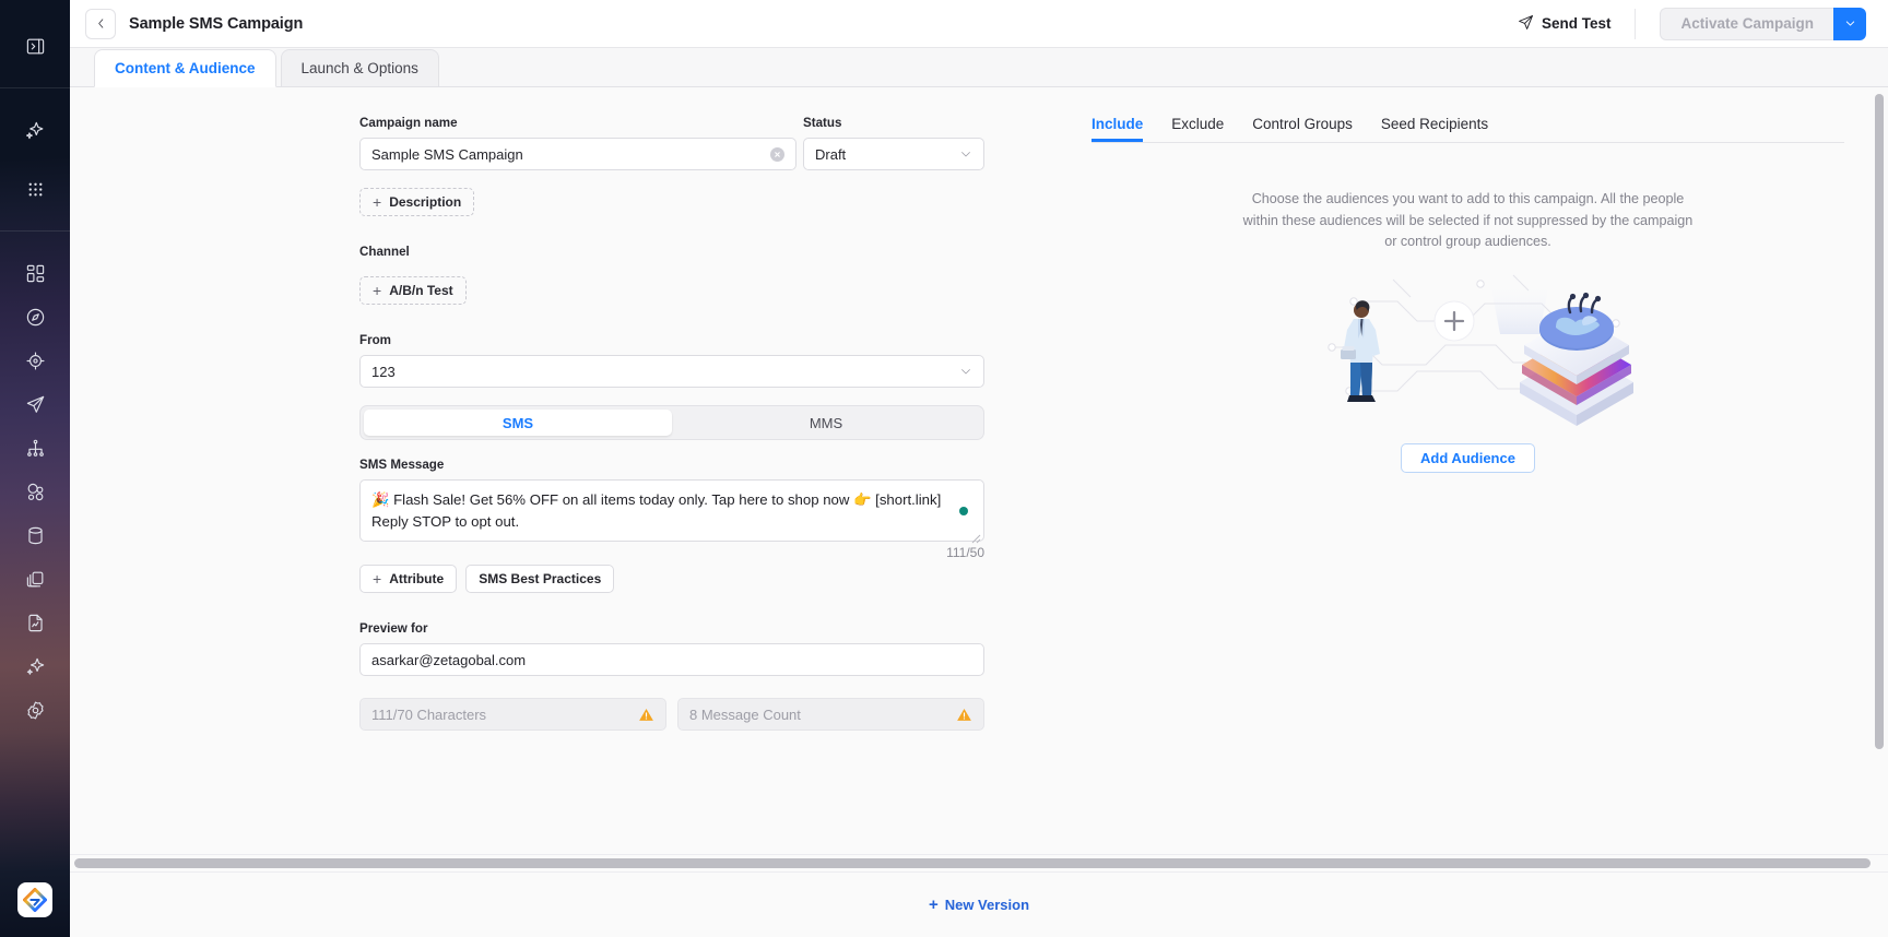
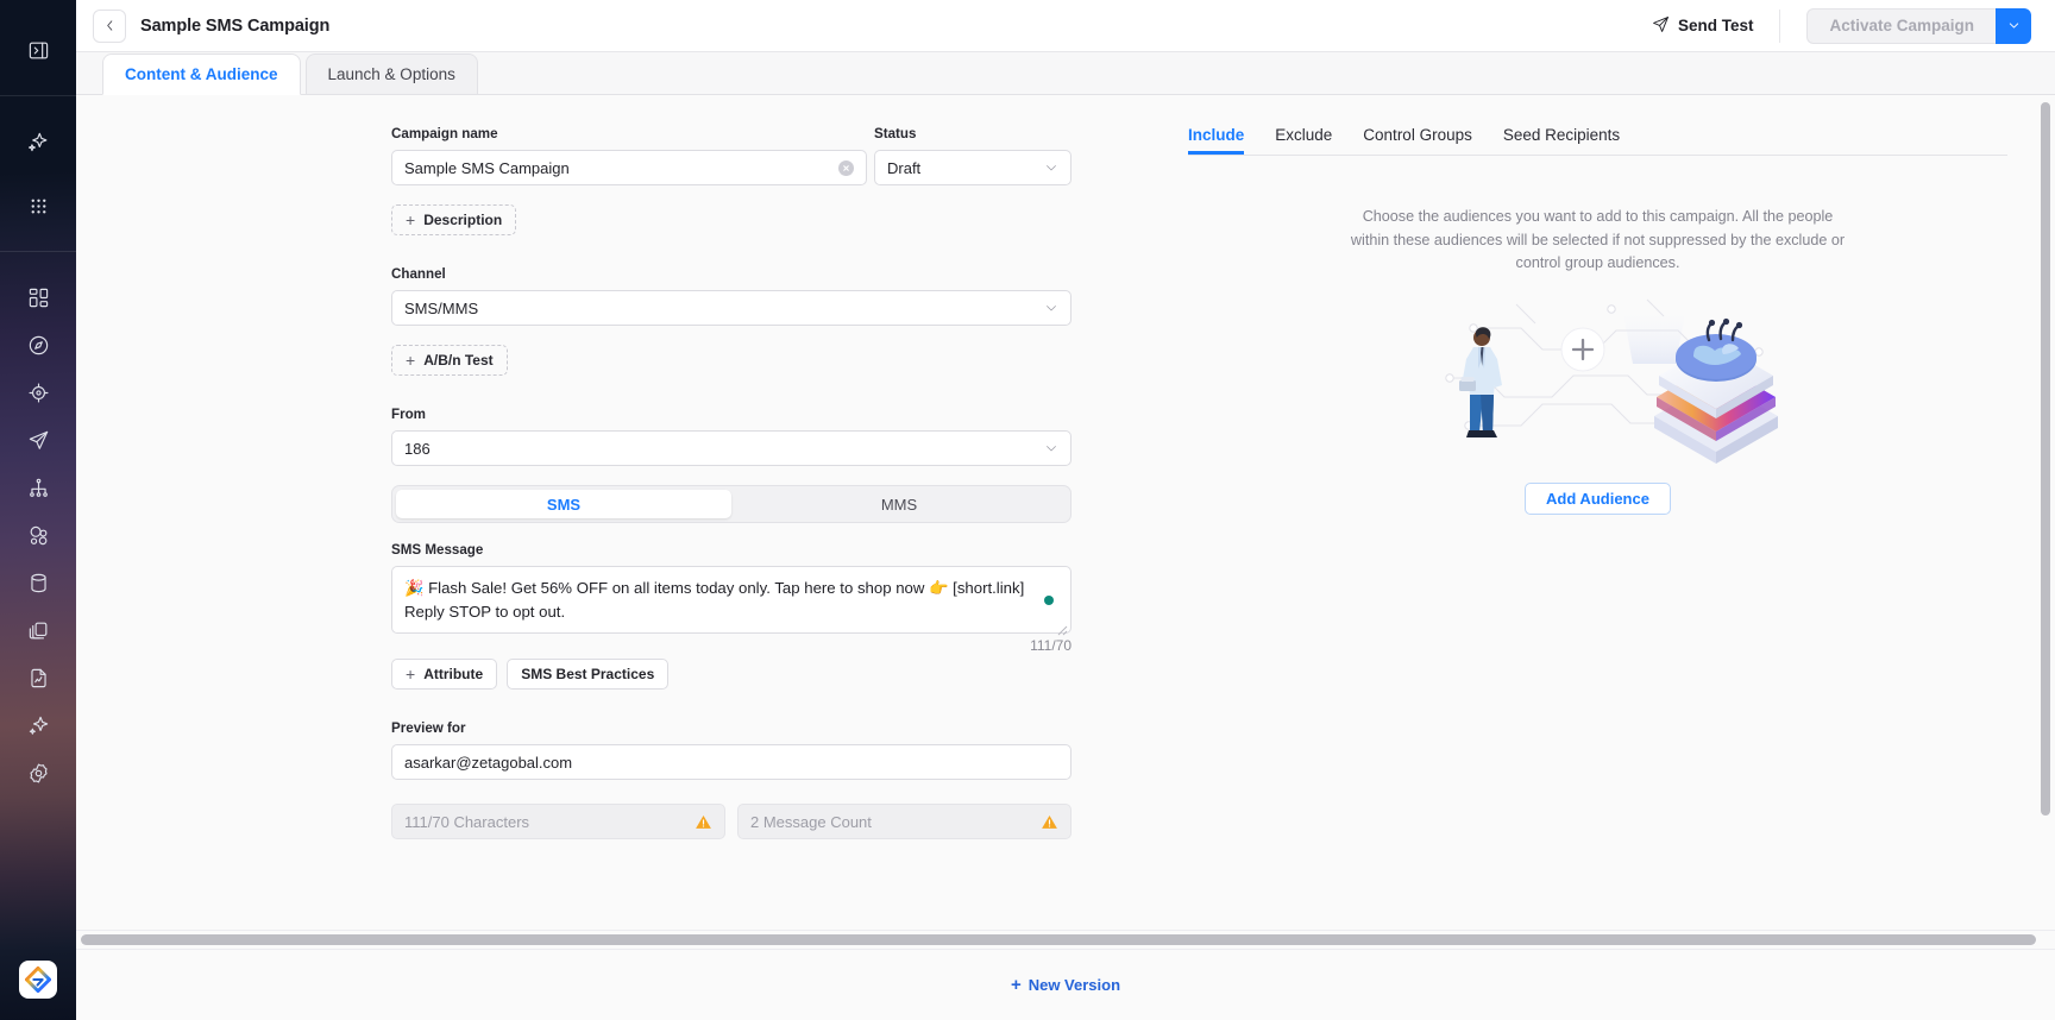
  Sample SMS Campaign
  Send Test
  Activate Campaign
  Content & Audience
  Launch & Options
  Campaign name
  Sample SMS Campaign
  Status
  Draft
  +
  Description
  Channel
+ SMS/MMS
  +
  A/B/n Test
  From
- 123
+ 186
  SMS
  MMS
  SMS Message
  🎉 Flash Sale! Get 56% OFF on all items today only. Tap here to shop now 👉 [short.link] Reply STOP to opt out.
- 111/50
+ 111/70
  +
  Attribute
  SMS Best Practices
  Preview for
  asarkar@zetagobal.com
  111/70 Characters
- 8 Message Count
+ 2 Message Count
  Include
  Exclude
  Control Groups
  Seed Recipients
- Choose the audiences you want to add to this campaign. All the people within these audiences will be selected if not suppressed by the campaign or control group audiences.
+ Choose the audiences you want to add to this campaign. All the people within these audiences will be selected if not suppressed by the exclude or control group audiences.
  Add Audience
  +
  New Version
